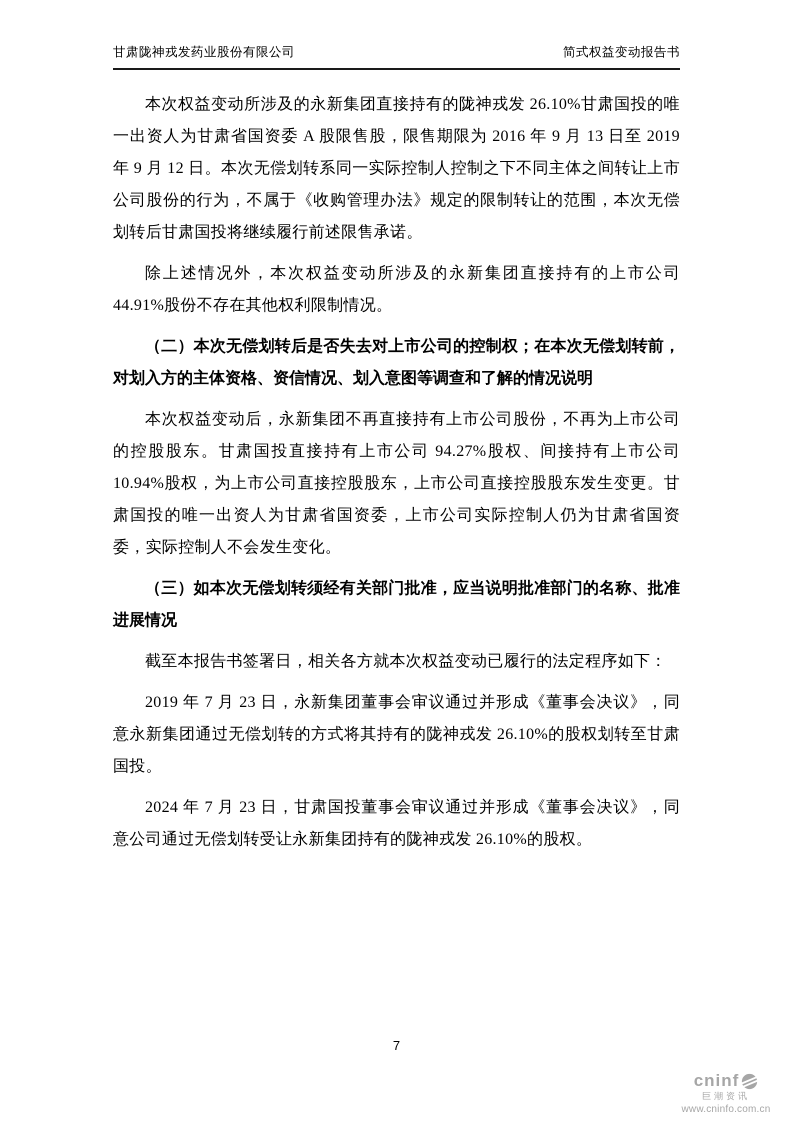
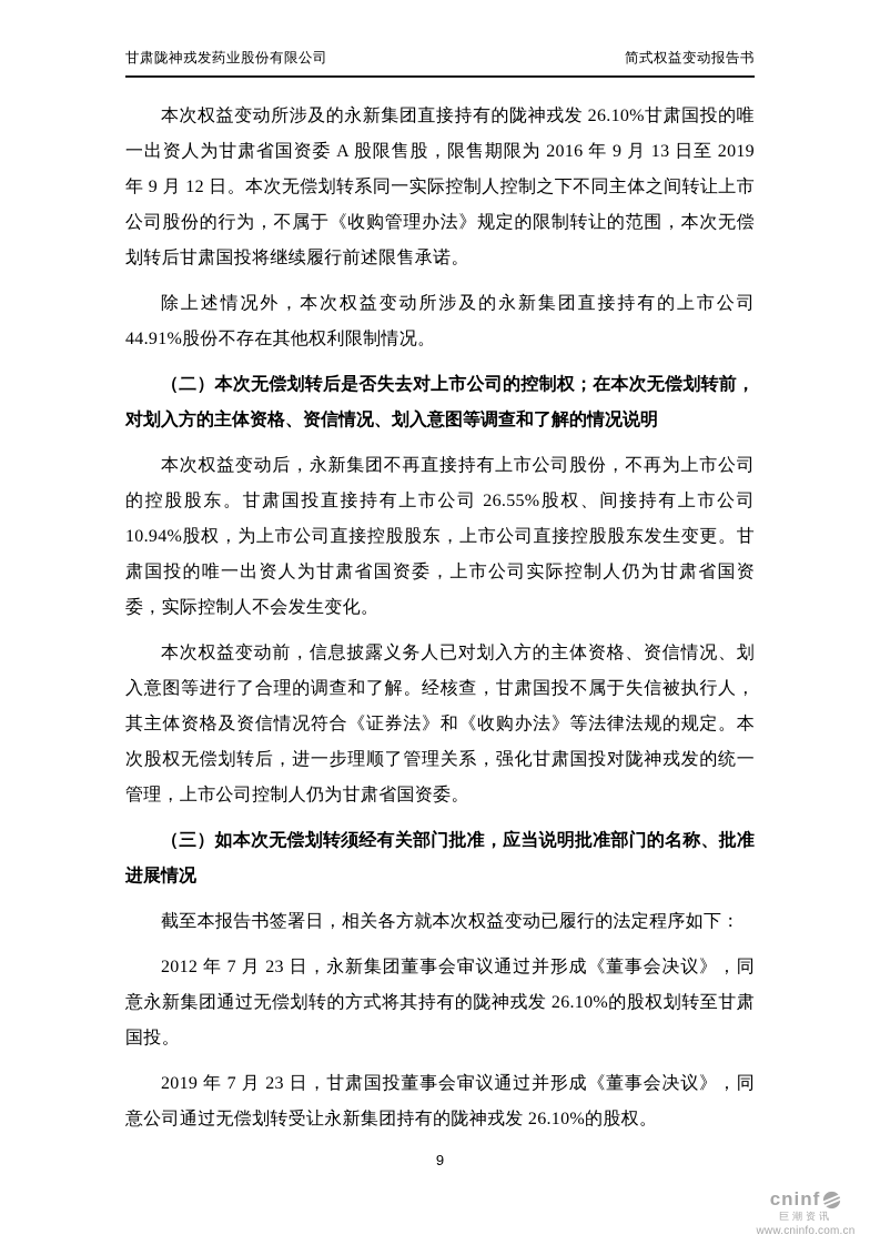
  甘肃陇神戎发药业股份有限公司
  简式权益变动报告书
  本次权益变动所涉及的永新集团直接持有的陇神戎发 26.10%甘肃国投的唯一出资人为甘肃省国资委 A 股限售股，限售期限为 2016 年 9 月 13 日至 2019 年 9 月 12 日。本次无偿划转系同一实际控制人控制之下不同主体之间转让上市公司股份的行为，不属于《收购管理办法》规定的限制转让的范围，本次无偿划转后甘肃国投将继续履行前述限售承诺。
  除上述情况外，本次权益变动所涉及的永新集团直接持有的上市公司 44.91%股份不存在其他权利限制情况。
  （二）本次无偿划转后是否失去对上市公司的控制权；在本次无偿划转前，对划入方的主体资格、资信情况、划入意图等调查和了解的情况说明
- 本次权益变动后，永新集团不再直接持有上市公司股份，不再为上市公司的控股股东。甘肃国投直接持有上市公司 94.27%股权、间接持有上市公司 10.94%股权，为上市公司直接控股股东，上市公司直接控股股东发生变更。甘肃国投的唯一出资人为甘肃省国资委，上市公司实际控制人仍为甘肃省国资委，实际控制人不会发生变化。
+ 本次权益变动后，永新集团不再直接持有上市公司股份，不再为上市公司的控股股东。甘肃国投直接持有上市公司 26.55%股权、间接持有上市公司 10.94%股权，为上市公司直接控股股东，上市公司直接控股股东发生变更。甘肃国投的唯一出资人为甘肃省国资委，上市公司实际控制人仍为甘肃省国资委，实际控制人不会发生变化。
+ 本次权益变动前，信息披露义务人已对划入方的主体资格、资信情况、划入意图等进行了合理的调查和了解。经核查，甘肃国投不属于失信被执行人，其主体资格及资信情况符合《证券法》和《收购办法》等法律法规的规定。本次股权无偿划转后，进一步理顺了管理关系，强化甘肃国投对陇神戎发的统一管理，上市公司控制人仍为甘肃省国资委。
  （三）如本次无偿划转须经有关部门批准，应当说明批准部门的名称、批准进展情况
  截至本报告书签署日，相关各方就本次权益变动已履行的法定程序如下：
- 2019 年 7 月 23 日，永新集团董事会审议通过并形成《董事会决议》，同意永新集团通过无偿划转的方式将其持有的陇神戎发 26.10%的股权划转至甘肃国投。
+ 2012 年 7 月 23 日，永新集团董事会审议通过并形成《董事会决议》，同意永新集团通过无偿划转的方式将其持有的陇神戎发 26.10%的股权划转至甘肃国投。
- 2024 年 7 月 23 日，甘肃国投董事会审议通过并形成《董事会决议》，同意公司通过无偿划转受让永新集团持有的陇神戎发 26.10%的股权。
+ 2019 年 7 月 23 日，甘肃国投董事会审议通过并形成《董事会决议》，同意公司通过无偿划转受让永新集团持有的陇神戎发 26.10%的股权。
- 7
+ 9
  cninf
  巨潮资讯
  www.cninfo.com.cn
